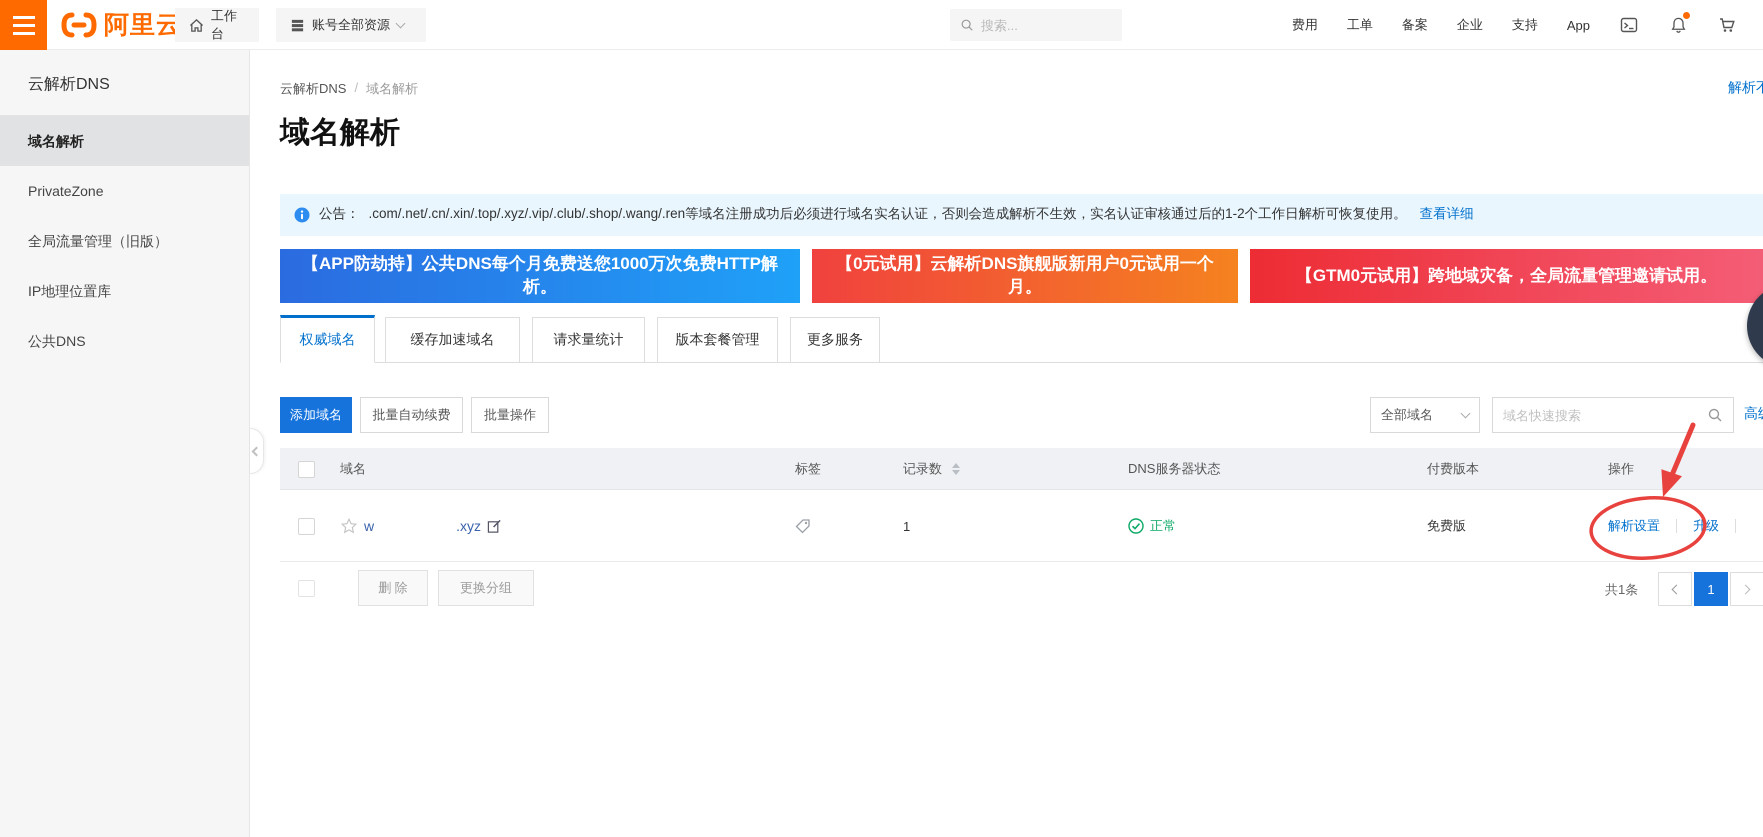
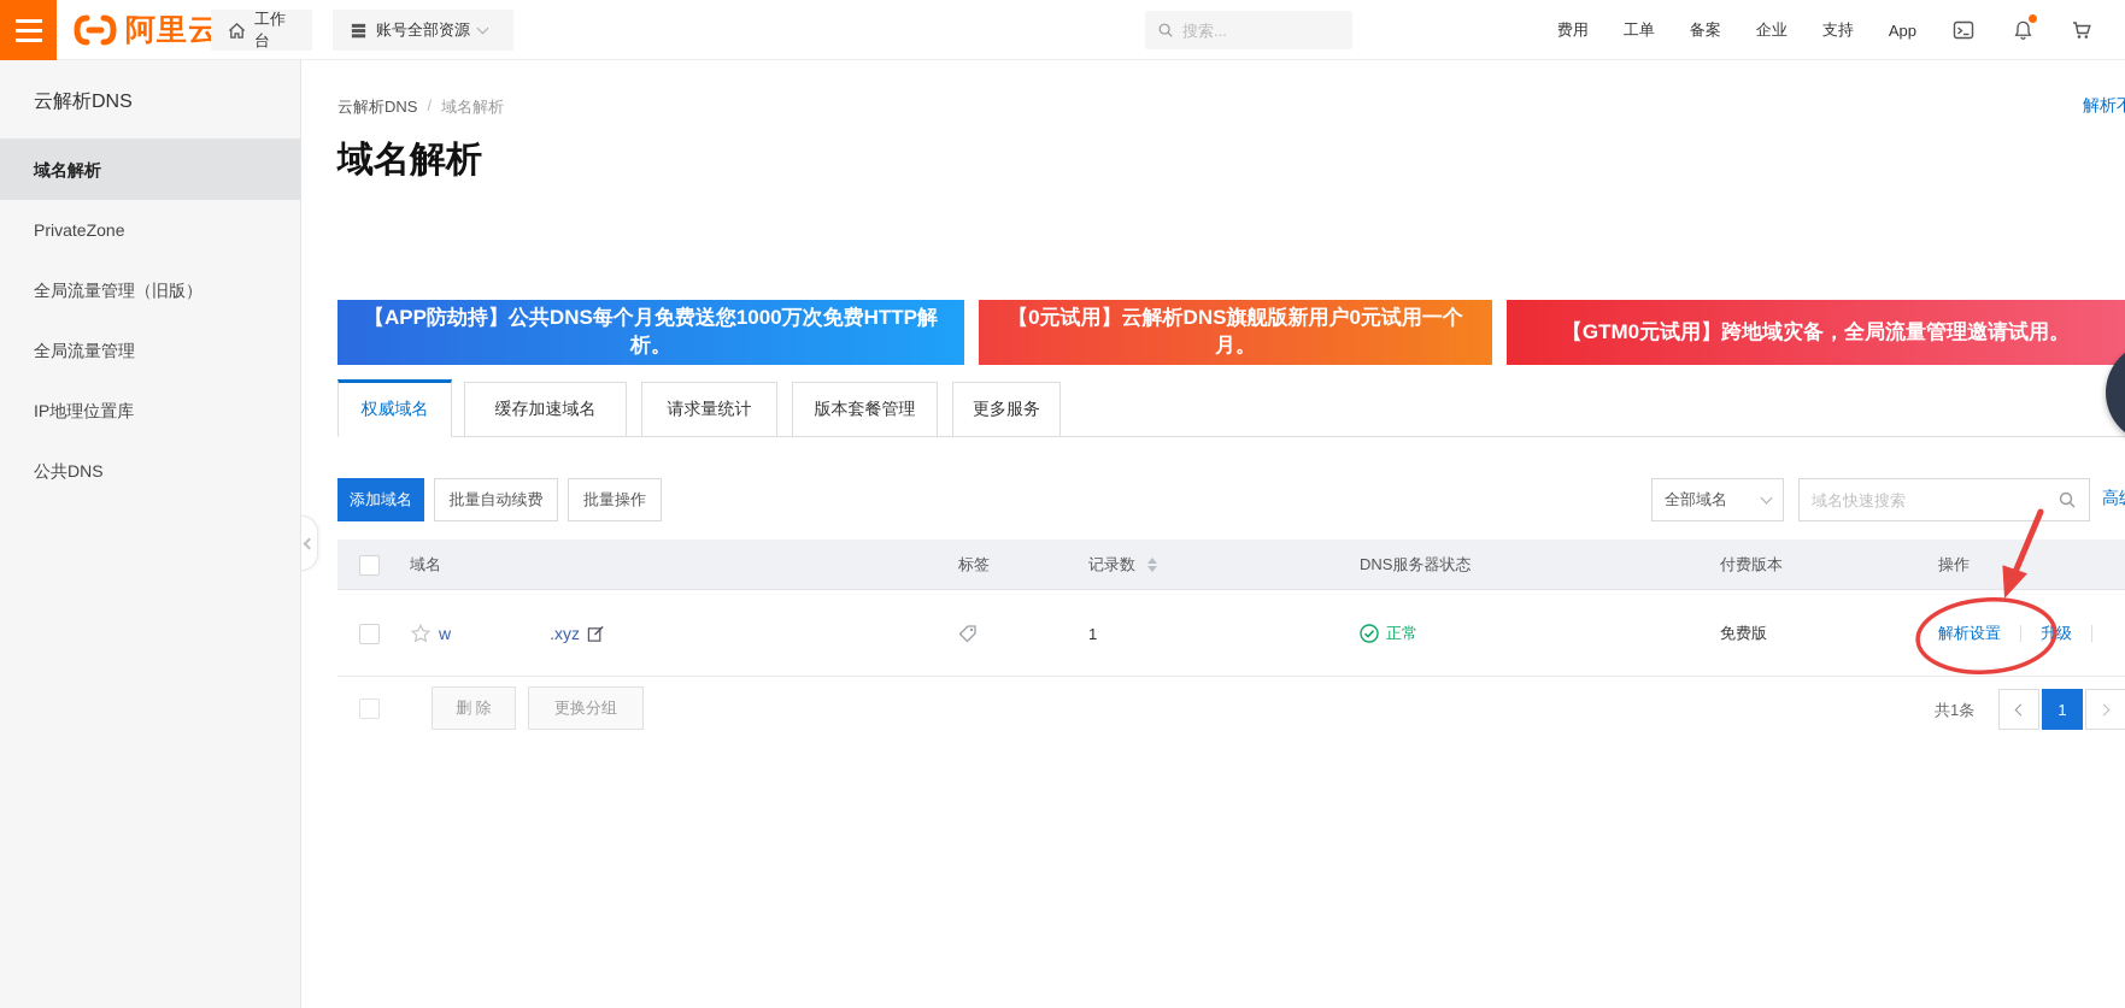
  阿里云
  工作台
  账号全部资源
  搜索...
  费用
  工单
  备案
  企业
  支持
  App
  云解析DNS
  域名解析
  PrivateZone
  全局流量管理（旧版）
+ 全局流量管理
  IP地理位置库
  公共DNS
  云解析DNS
  /
  域名解析
  域名解析
- 公告：
- .com/.net/.cn/.xin/.top/.xyz/.vip/.club/.shop/.wang/.ren等域名注册成功后必须进行域名实名认证，否则会造成解析不生效，实名认证审核通过后的1-2个工作日解析可恢复使用。
- 查看详细
  【APP防劫持】公共DNS每个月免费送您1000万次免费HTTP解析。
  【0元试用】云解析DNS旗舰版新用户0元试用一个月。
  【GTM0元试用】跨地域灾备，全局流量管理邀请试用。
  权威域名
  缓存加速域名
  请求量统计
  版本套餐管理
  更多服务
  添加域名
  批量自动续费
  批量操作
  全部域名
  域名快速搜索
  域名
  标签
  记录数
  DNS服务器状态
  付费版本
  操作
  w
  .xyz
  1
  正常
  免费版
  解析设置
  升级
  删 除
  更换分组
  共1条
  1
